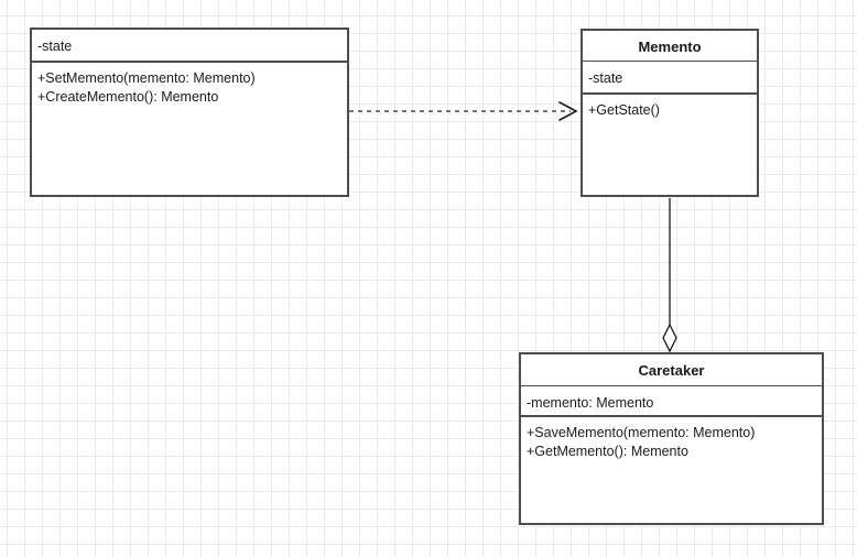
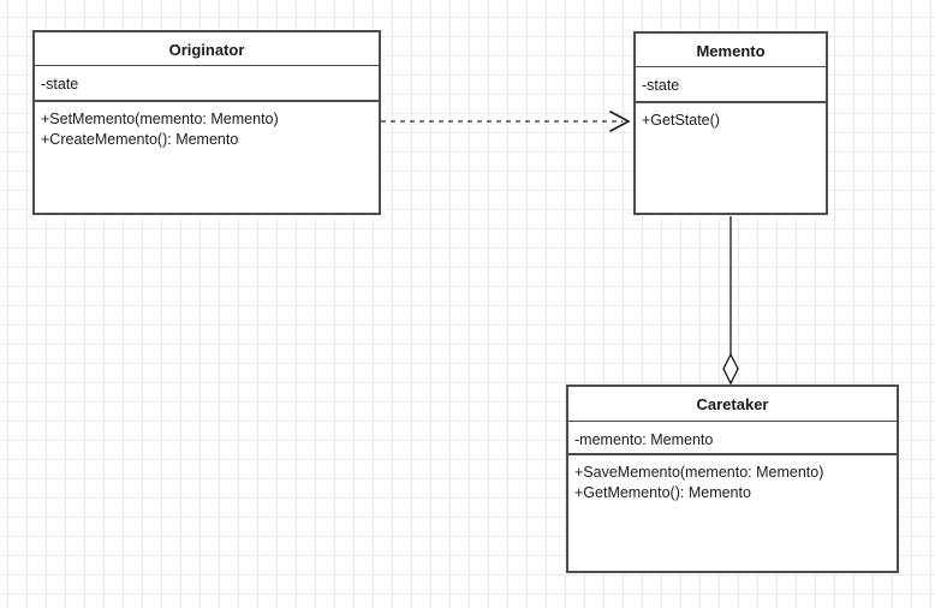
+ Originator
  -state
  +SetMemento(memento: Memento)
  +CreateMemento(): Memento
  Memento
  -state
  +GetState()
  Caretaker
  -memento: Memento
  +SaveMemento(memento: Memento)
  +GetMemento(): Memento
